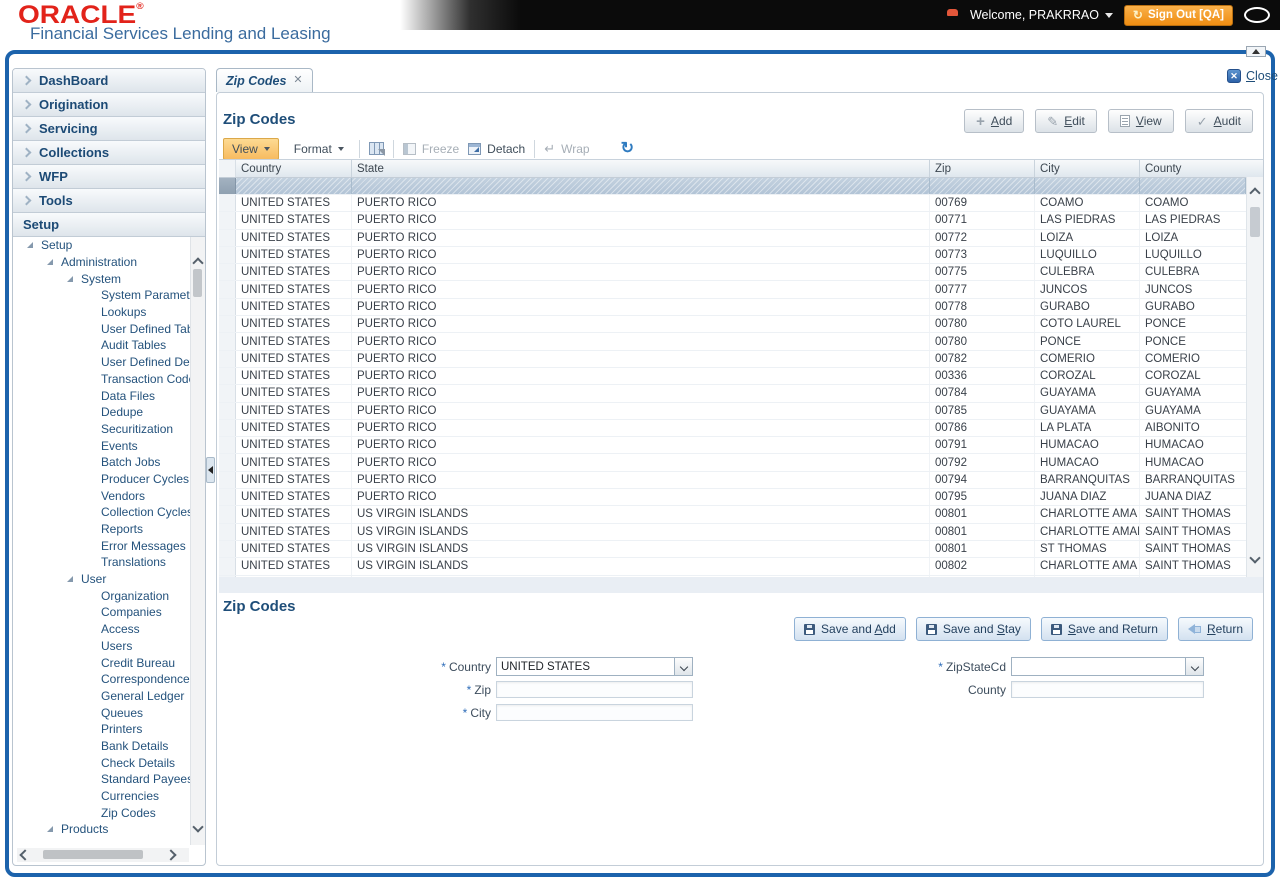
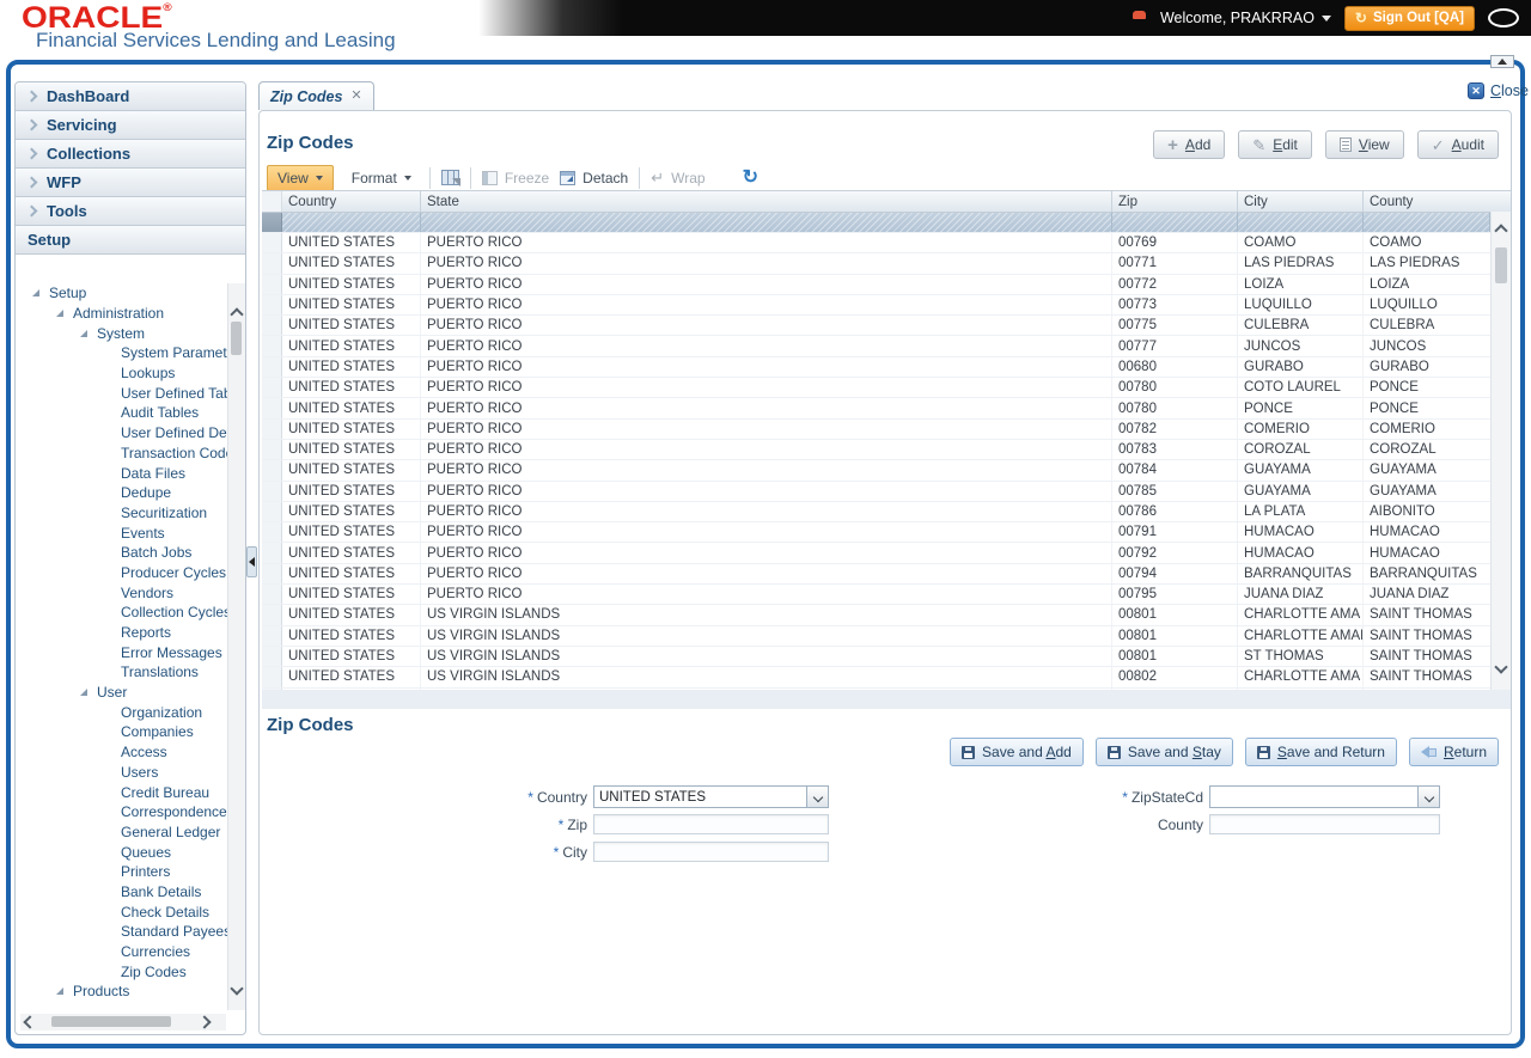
  ORACLE®
  Financial Services Lending and Leasing
  Welcome, PRAKRRAO
  ↻
  Sign Out [QA]
  DashBoard
- Origination
  Servicing
  Collections
  WFP
  Tools
  Setup
  Setup
  Administration
  System
  System Paramet
  Lookups
  User Defined Ta
  Audit Tables
  User Defined De
  Transaction Cod
  Data Files
  Dedupe
  Securitization
  Events
  Batch Jobs
  Producer Cycles
  Vendors
  Collection Cycle
  Reports
  Error Messages
  Translations
  User
  Organization
  Companies
  Access
  Users
  Credit Bureau
  Correspondence
  General Ledger
  Queues
  Printers
  Bank Details
  Check Details
  Standard Payee
  Currencies
  Zip Codes
  Products
  Zip Codes
  ✕
  ✕
  Close
  Zip Codes
  +
  Add
  ✎
  Edit
  View
  ✓
  Audit
  View
  Format
  Freeze
  Detach
  ↵
  Wrap
  ↻
  Country
  State
  Zip
  City
  County
  UNITED STATES
  PUERTO RICO
  00769
  COAMO
  COAMO
  UNITED STATES
  PUERTO RICO
  00771
  LAS PIEDRAS
  LAS PIEDRAS
  UNITED STATES
  PUERTO RICO
  00772
  LOIZA
  LOIZA
  UNITED STATES
  PUERTO RICO
  00773
  LUQUILLO
  LUQUILLO
  UNITED STATES
  PUERTO RICO
  00775
  CULEBRA
  CULEBRA
  UNITED STATES
  PUERTO RICO
  00777
  JUNCOS
  JUNCOS
  UNITED STATES
  PUERTO RICO
- 00778
+ 00680
  GURABO
  GURABO
  UNITED STATES
  PUERTO RICO
  00780
  COTO LAUREL
  PONCE
  UNITED STATES
  PUERTO RICO
  00780
  PONCE
  PONCE
  UNITED STATES
  PUERTO RICO
  00782
  COMERIO
  COMERIO
  UNITED STATES
  PUERTO RICO
- 00336
+ 00783
  COROZAL
  COROZAL
  UNITED STATES
  PUERTO RICO
  00784
  GUAYAMA
  GUAYAMA
  UNITED STATES
  PUERTO RICO
  00785
  GUAYAMA
  GUAYAMA
  UNITED STATES
  PUERTO RICO
  00786
  LA PLATA
  AIBONITO
  UNITED STATES
  PUERTO RICO
  00791
  HUMACAO
  HUMACAO
  UNITED STATES
  PUERTO RICO
  00792
  HUMACAO
  HUMACAO
  UNITED STATES
  PUERTO RICO
  00794
  BARRANQUITAS
  BARRANQUITAS
  UNITED STATES
  PUERTO RICO
  00795
  JUANA DIAZ
  JUANA DIAZ
  UNITED STATES
  US VIRGIN ISLANDS
  00801
  CHARLOTTE AMA
  SAINT THOMAS
  UNITED STATES
  US VIRGIN ISLANDS
  00801
  CHARLOTTE AMA
  SAINT THOMAS
  UNITED STATES
  US VIRGIN ISLANDS
  00801
  ST THOMAS
  SAINT THOMAS
  UNITED STATES
  US VIRGIN ISLANDS
  00802
  CHARLOTTE AMA
  SAINT THOMAS
  Zip Codes
  Save and Add
  Save and Stay
  Save and Return
  Return
  * Country
  UNITED STATES
  * ZipStateCd
  * Zip
  County
  * City
